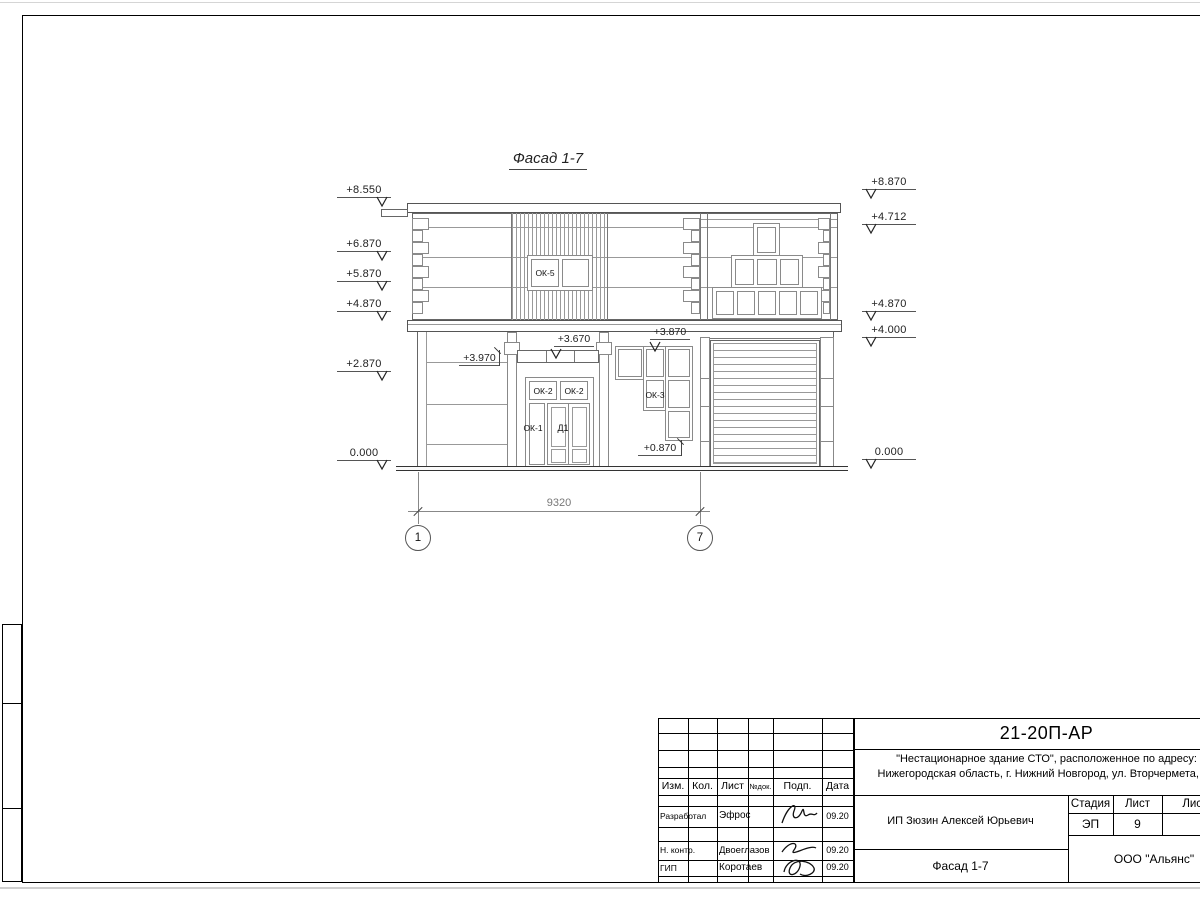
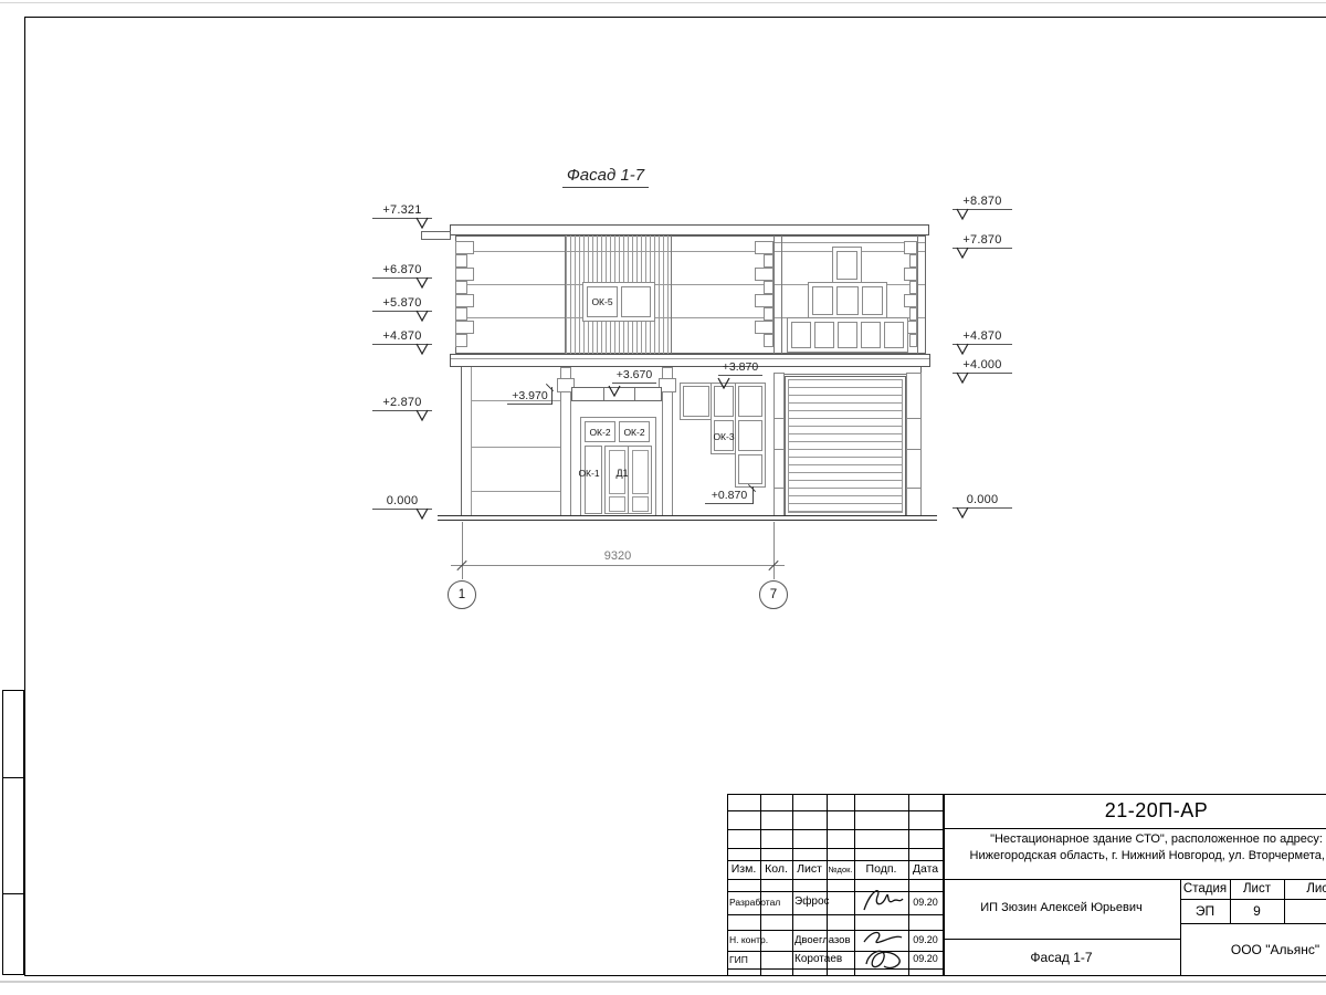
  Фасад 1-7
  ОК-5
  ОК-2
  ОК-2
  ОК-1
  Д1
  ОК-3
  9320
  1
  7
- +8.550
+ +7.321
  +6.870
  +5.870
  +4.870
  +2.870
  0.000
  +8.870
- +4.712
+ +7.870
  +4.870
  +4.000
  0.000
  +3.970
  +3.670
  +3.870
  +0.870
  Изм.
  Кол.
  Лист
  №док.
  Подп.
  Дата
  Разработал
  Эфрос
  09.20
  Н. контр.
  Двоеглазов
  09.20
  ГИП
  Коротаев
  09.20
  21-20П-АР
  "Нестационарное здание СТО", расположенное по адресу:
  Нижегородская область, г. Нижний Новгород, ул. Вторчермета,
  ИП Зюзин Алексей Юрьевич
  Фасад 1-7
  ООО "Альянс"
  Стадия
  Лист
  ЭП
  9
